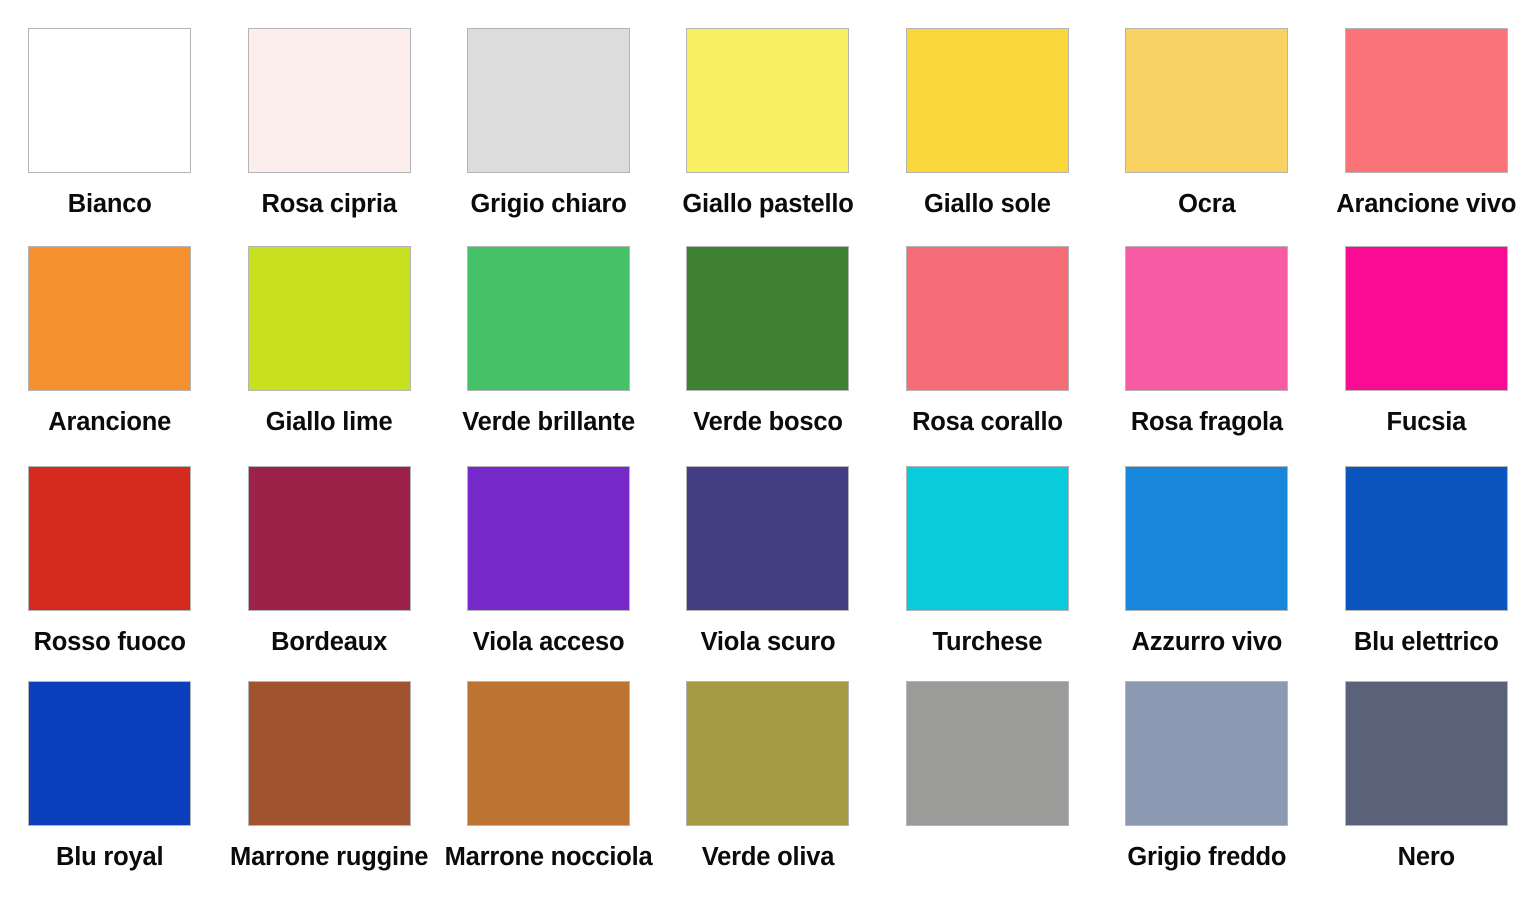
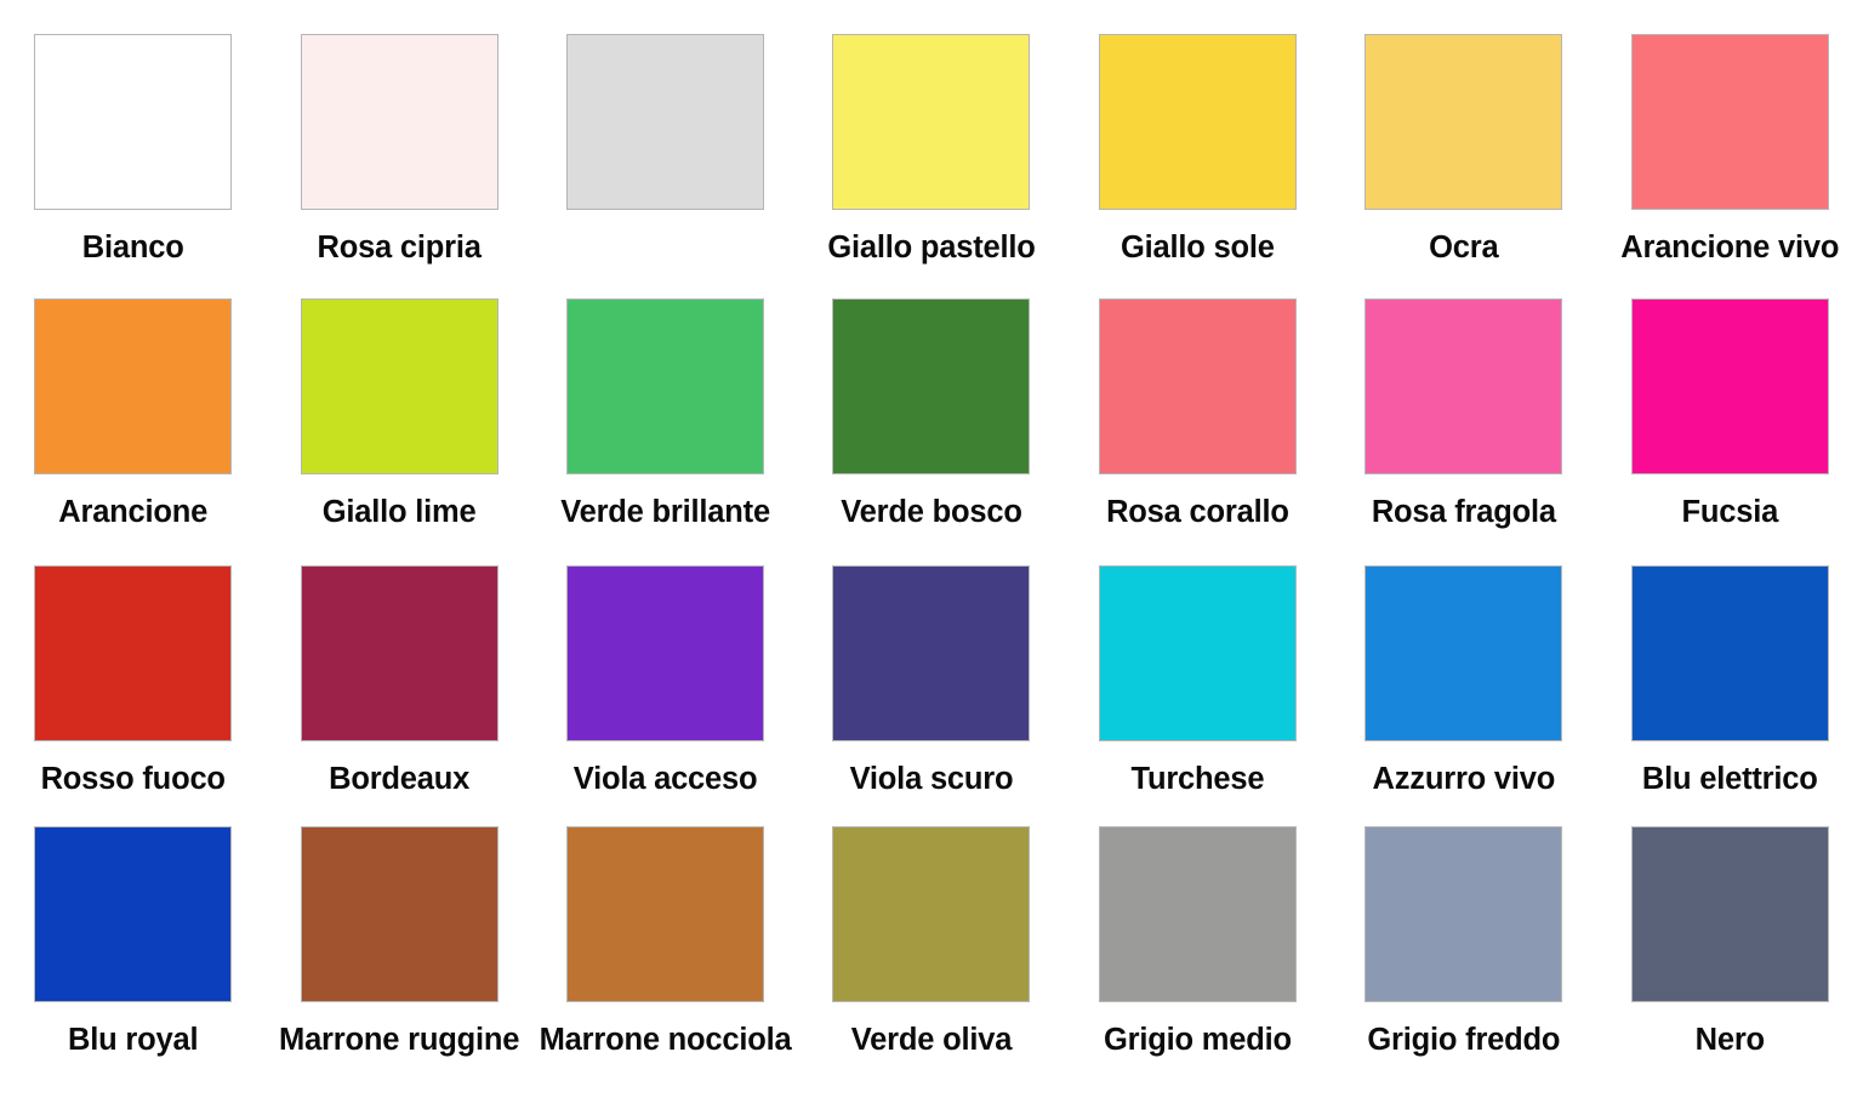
  Bianco
  Rosa cipria
- Grigio chiaro
  Giallo pastello
  Giallo sole
  Ocra
  Arancione vivo
  Arancione
  Giallo lime
  Verde brillante
  Verde bosco
  Rosa corallo
  Rosa fragola
  Fucsia
  Rosso fuoco
  Bordeaux
  Viola acceso
  Viola scuro
  Turchese
  Azzurro vivo
  Blu elettrico
  Blu royal
  Marrone ruggine
  Marrone nocciola
  Verde oliva
+ Grigio medio
  Grigio freddo
  Nero
